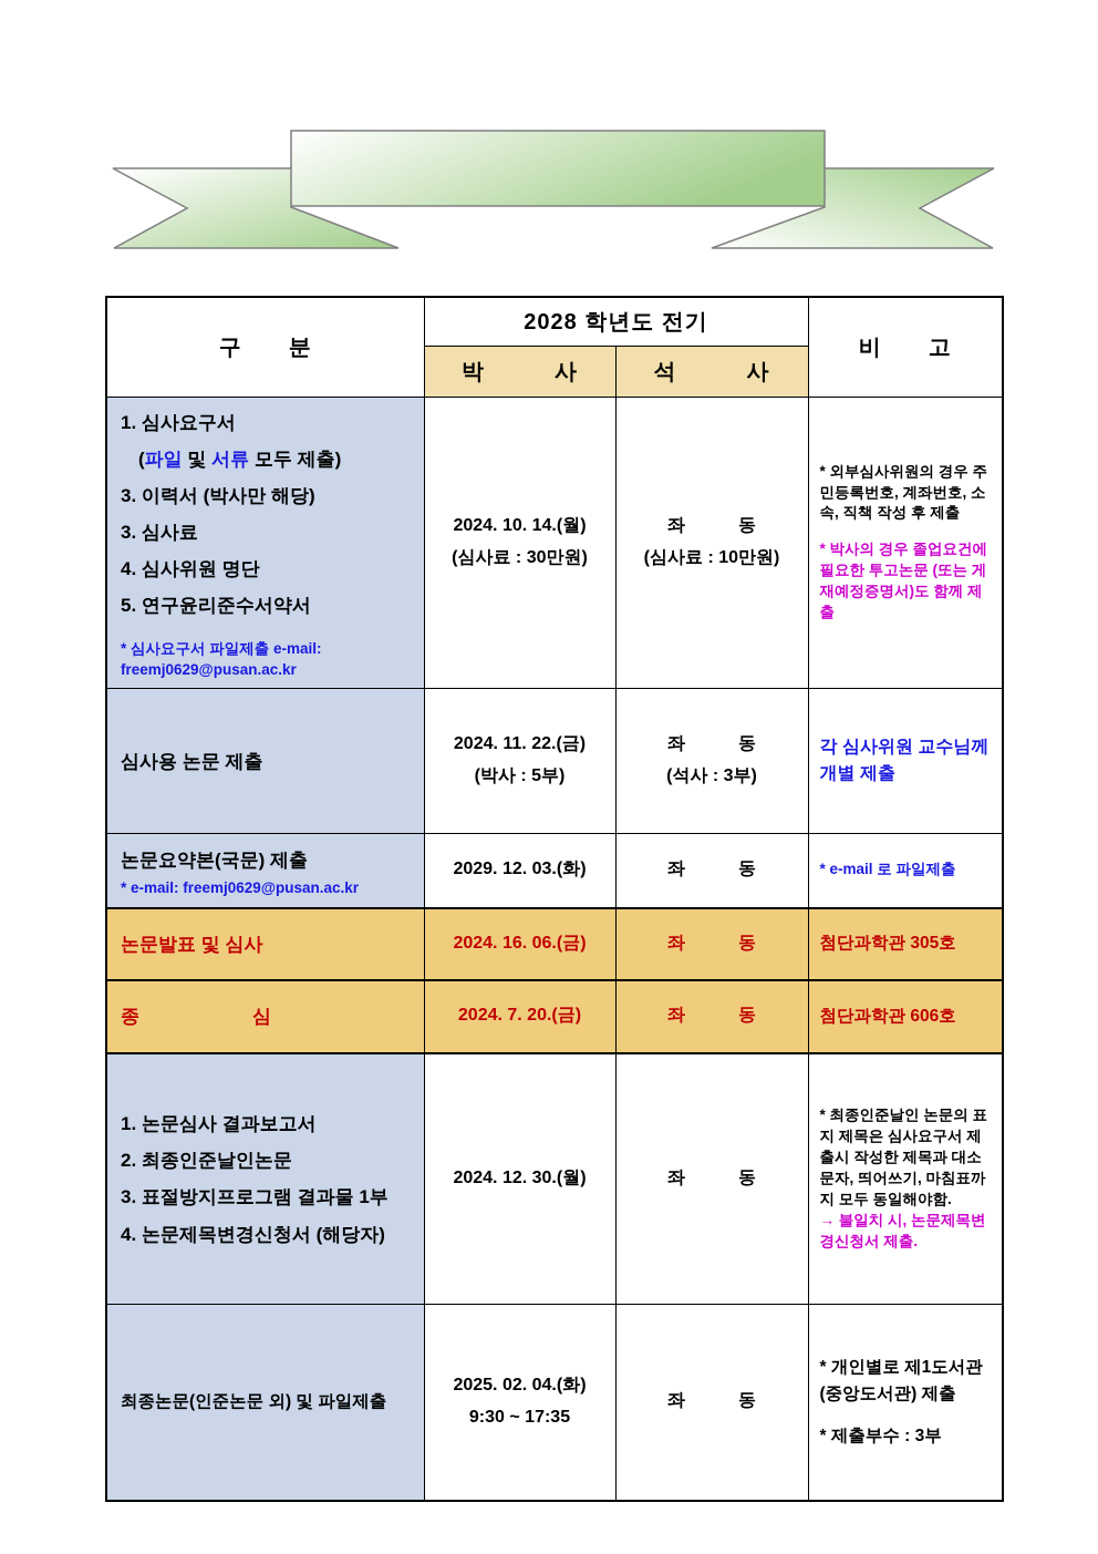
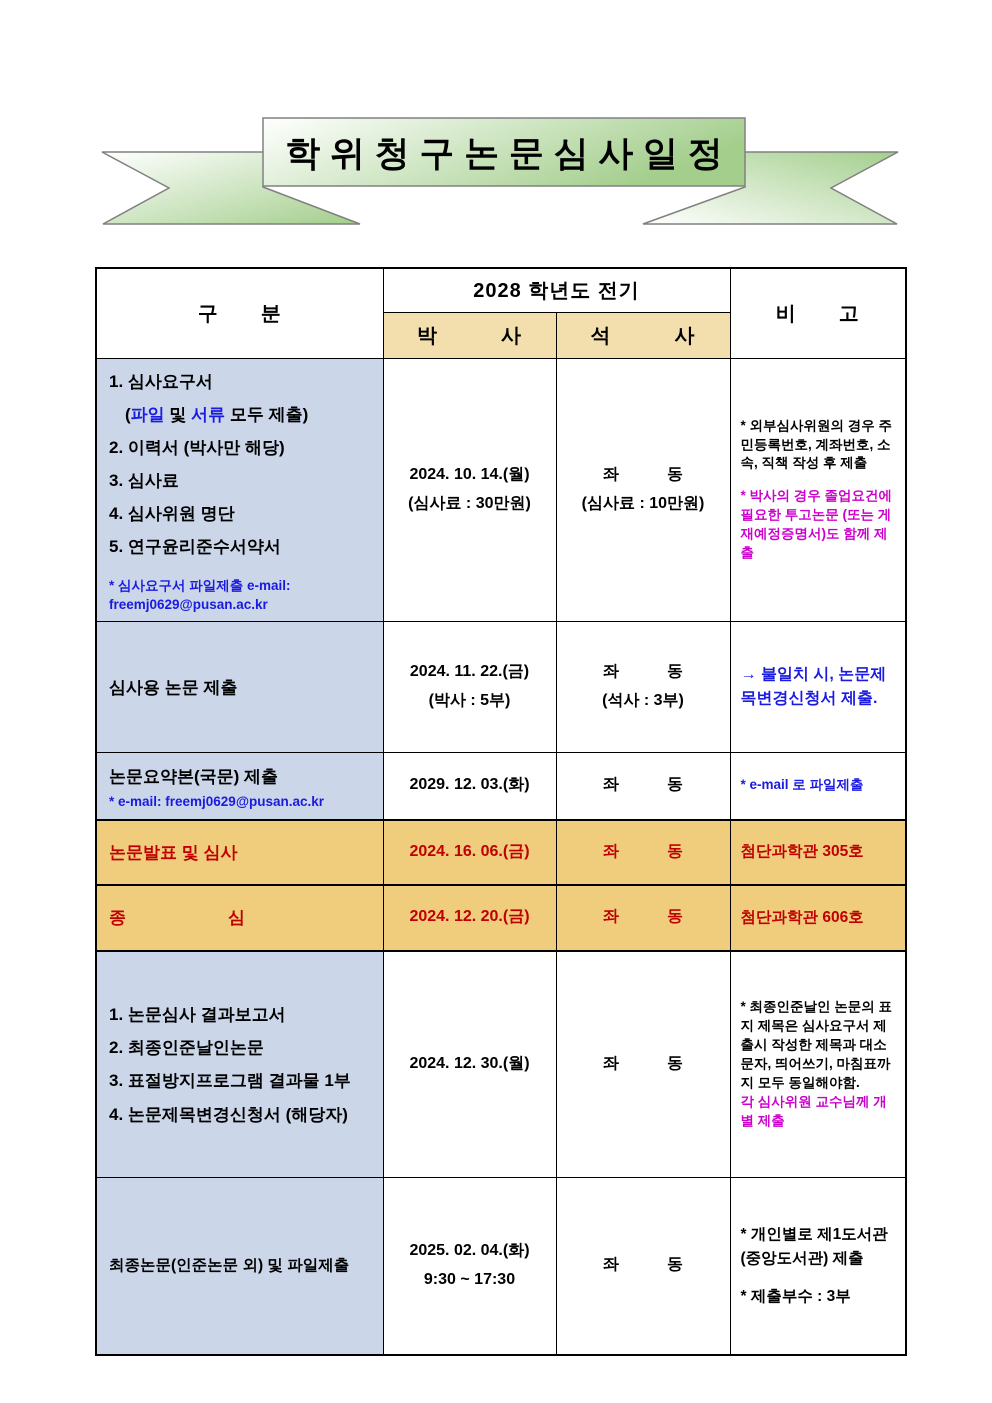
+ 학 위 청 구 논 문 심 사 일 정
  구 분	2028 학년도 전기	비 고
  박 사	석 사
- 1. 심사요구서(파일 및 서류 모두 제출)3. 이력서 (박사만 해당)3. 심사료4. 심사위원 명단5. 연구윤리준수서약서* 심사요구서 파일제출 e-mail:freemj0629@pusan.ac.kr	2024. 10. 14.(월)(심사료 : 30만원)	좌 동(심사료 : 10만원)	* 외부심사위원의 경우 주민등록번호, 계좌번호, 소속, 직책 작성 후 제출* 박사의 경우 졸업요건에 필요한 투고논문 (또는 게재예정증명서)도 함께 제출
+ 1. 심사요구서(파일 및 서류 모두 제출)2. 이력서 (박사만 해당)3. 심사료4. 심사위원 명단5. 연구윤리준수서약서* 심사요구서 파일제출 e-mail:freemj0629@pusan.ac.kr	2024. 10. 14.(월)(심사료 : 30만원)	좌 동(심사료 : 10만원)	* 외부심사위원의 경우 주민등록번호, 계좌번호, 소속, 직책 작성 후 제출* 박사의 경우 졸업요건에 필요한 투고논문 (또는 게재예정증명서)도 함께 제출
- 심사용 논문 제출	2024. 11. 22.(금)(박사 : 5부)	좌 동(석사 : 3부)	각 심사위원 교수님께 개별 제출
+ 심사용 논문 제출	2024. 11. 22.(금)(박사 : 5부)	좌 동(석사 : 3부)	→ 불일치 시, 논문제목변경신청서 제출.
  논문요약본(국문) 제출* e-mail: freemj0629@pusan.ac.kr	2029. 12. 03.(화)	좌 동	* e-mail 로 파일제출
  논문발표 및 심사	2024. 16. 06.(금)	좌 동	첨단과학관 305호
- 종 심	2024. 7. 20.(금)	좌 동	첨단과학관 606호
+ 종 심	2024. 12. 20.(금)	좌 동	첨단과학관 606호
- 1. 논문심사 결과보고서2. 최종인준날인논문3. 표절방지프로그램 결과물 1부4. 논문제목변경신청서 (해당자)	2024. 12. 30.(월)	좌 동	* 최종인준날인 논문의 표지 제목은 심사요구서 제출시 작성한 제목과 대소문자, 띄어쓰기, 마침표까지 모두 동일해야함.→ 불일치 시, 논문제목변경신청서 제출.
+ 1. 논문심사 결과보고서2. 최종인준날인논문3. 표절방지프로그램 결과물 1부4. 논문제목변경신청서 (해당자)	2024. 12. 30.(월)	좌 동	* 최종인준날인 논문의 표지 제목은 심사요구서 제출시 작성한 제목과 대소문자, 띄어쓰기, 마침표까지 모두 동일해야함.각 심사위원 교수님께 개별 제출
- 최종논문(인준논문 외) 및 파일제출	2025. 02. 04.(화)9:30 ~ 17:35	좌 동	* 개인별로 제1도서관(중앙도서관) 제출* 제출부수 : 3부
+ 최종논문(인준논문 외) 및 파일제출	2025. 02. 04.(화)9:30 ~ 17:30	좌 동	* 개인별로 제1도서관(중앙도서관) 제출* 제출부수 : 3부
